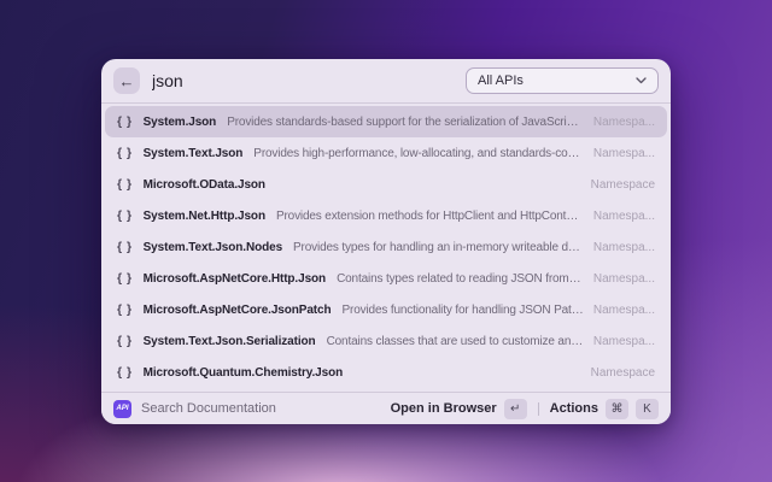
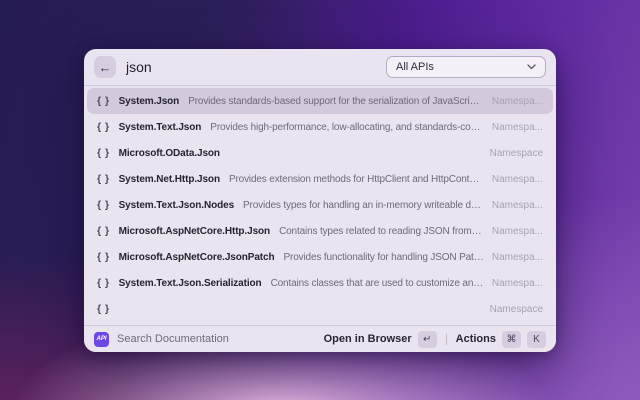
  ←
  json
  All APIs
  { }
  System.Json
  Provides standards-based support for the serialization of JavaScript
  Namespa...
  { }
  System.Text.Json
  Provides high-performance, low-allocating, and standards-comp
  Namespa...
  { }
  Microsoft.OData.Json
  Namespace
  { }
  System.Net.Http.Json
  Provides extension methods for HttpClient and HttpContent
  Namespa...
  { }
  System.Text.Json.Nodes
  Provides types for handling an in-memory writeable doc
  Namespa...
  { }
  Microsoft.AspNetCore.Http.Json
  Contains types related to reading JSON from H
  Namespa...
  { }
  Microsoft.AspNetCore.JsonPatch
  Provides functionality for handling JSON Patch
  Namespa...
  { }
  System.Text.Json.Serialization
  Contains classes that are used to customize and
  Namespa...
  { }
- Microsoft.Quantum.Chemistry.Json
  Namespace
  Search Documentation
  Open in Browser
  ↵
  Actions
  ⌘
  K
